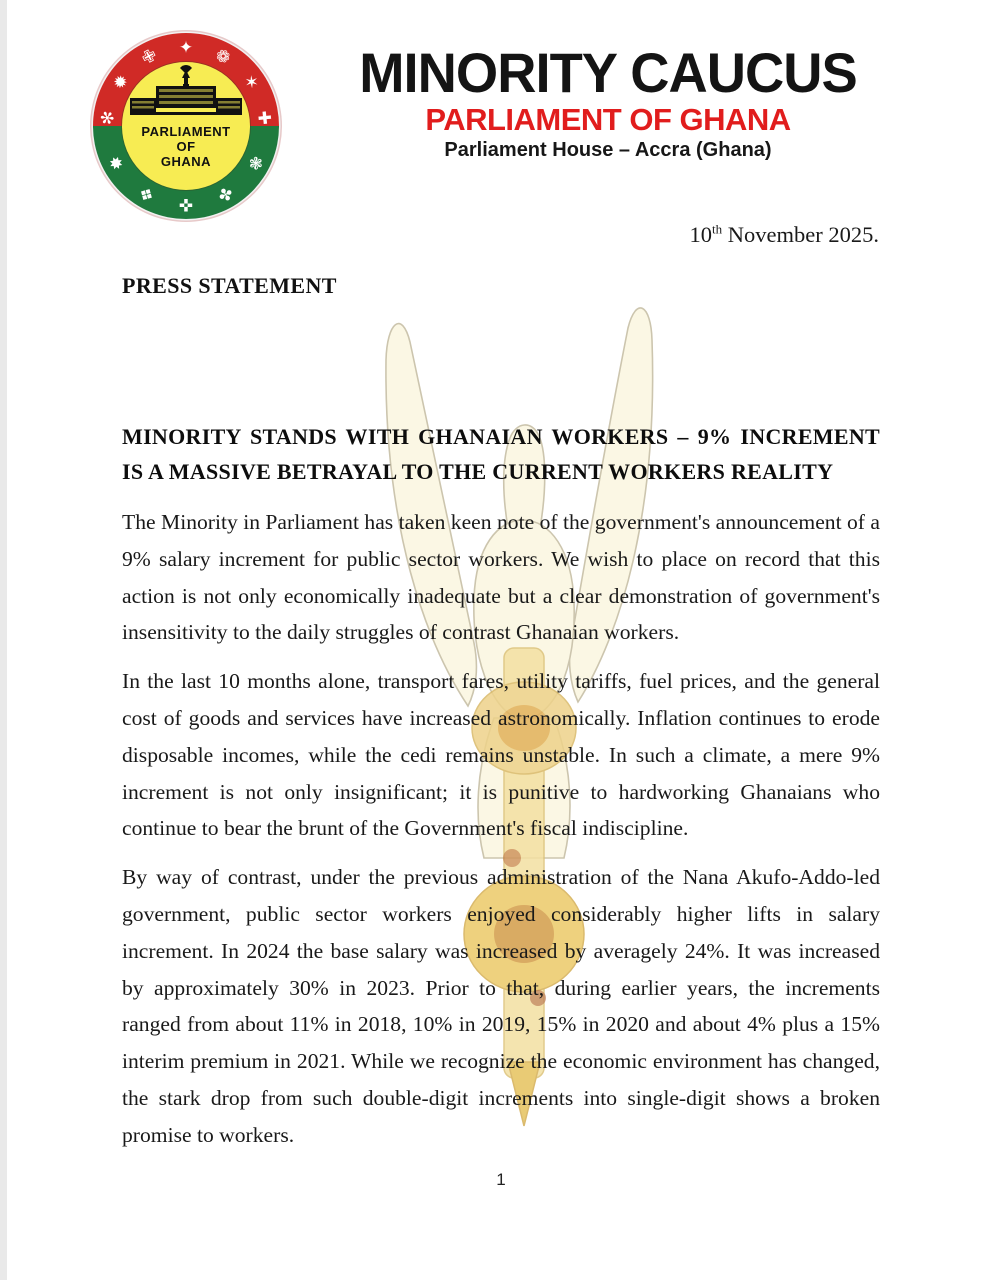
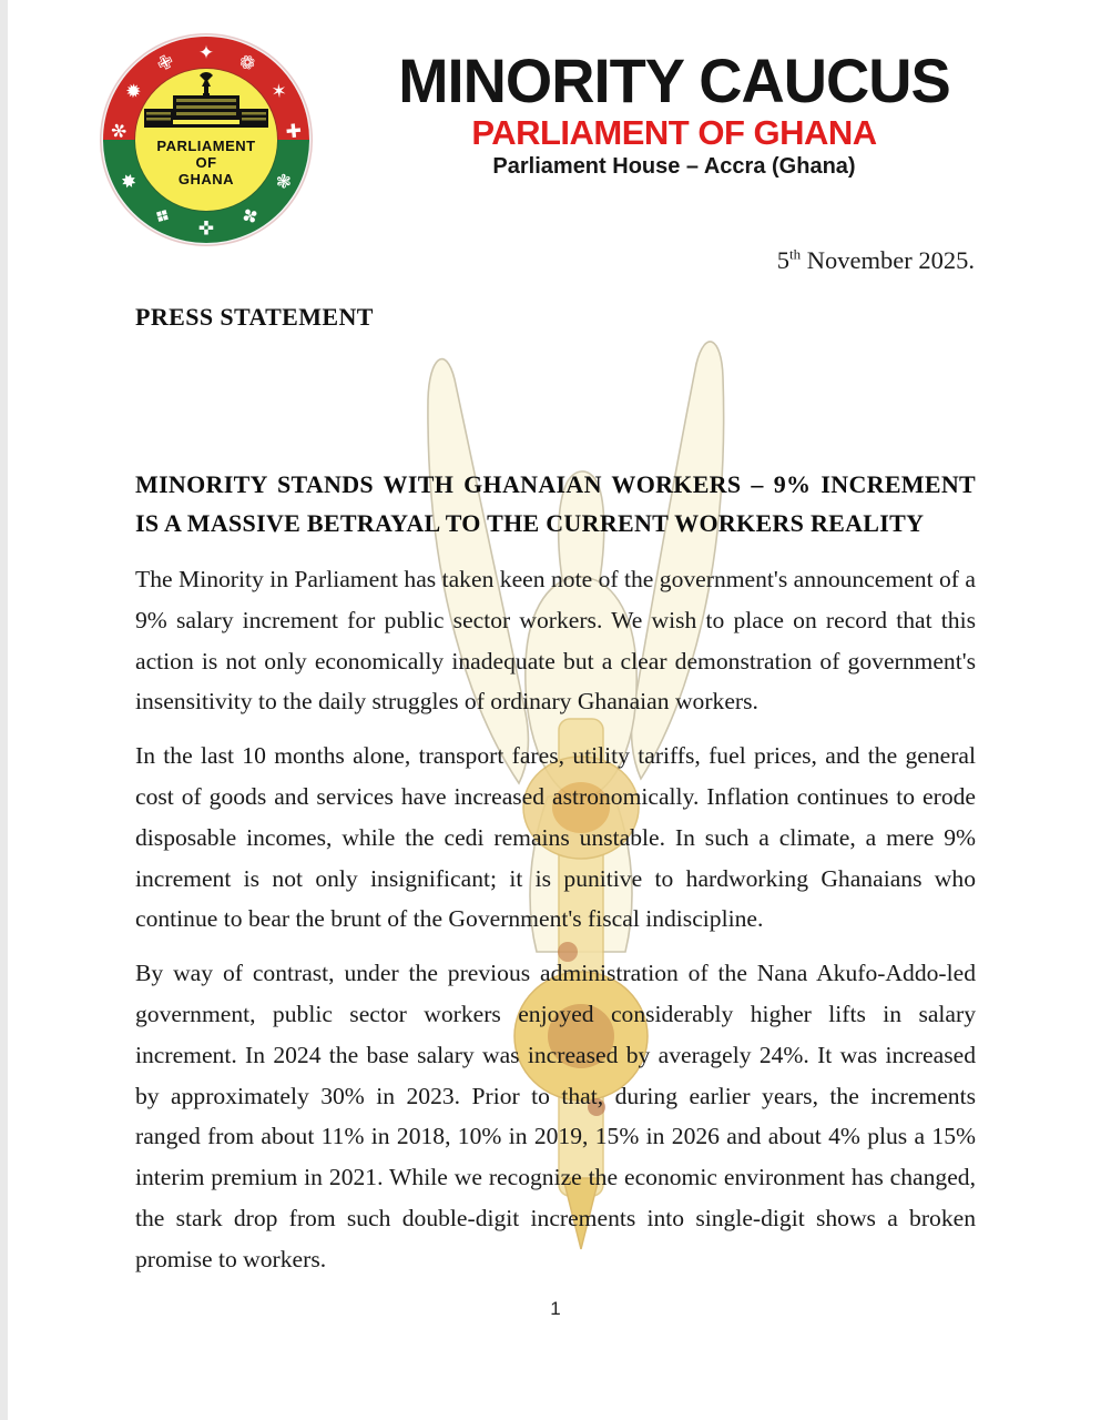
  ✦
  PARLIAMENT
  OF
  GHANA
  MINORITY CAUCUS
  PARLIAMENT OF GHANA
  Parliament House – Accra (Ghana)
- 10th November 2025.
+ 5th November 2025.
  PRESS STATEMENT
  MINORITY STANDS WITH GHANAIAN WORKERS – 9% INCREMENT IS A MASSIVE BETRAYAL TO THE CURRENT WORKERS REALITY
- The Minority in Parliament has taken keen note of the government's announcement of a 9% salary increment for public sector workers. We wish to place on record that this action is not only economically inadequate but a clear demonstration of government's insensitivity to the daily struggles of contrast Ghanaian workers.
+ The Minority in Parliament has taken keen note of the government's announcement of a 9% salary increment for public sector workers. We wish to place on record that this action is not only economically inadequate but a clear demonstration of government's insensitivity to the daily struggles of ordinary Ghanaian workers.
  In the last 10 months alone, transport fares, utility tariffs, fuel prices, and the general cost of goods and services have increased astronomically. Inflation continues to erode disposable incomes, while the cedi remains unstable. In such a climate, a mere 9% increment is not only insignificant; it is punitive to hardworking Ghanaians who continue to bear the brunt of the Government's fiscal indiscipline.
- By way of contrast, under the previous administration of the Nana Akufo-Addo-led government, public sector workers enjoyed considerably higher lifts in salary increment. In 2024 the base salary was increased by averagely 24%. It was increased by approximately 30% in 2023. Prior to that, during earlier years, the increments ranged from about 11% in 2018, 10% in 2019, 15% in 2020 and about 4% plus a 15% interim premium in 2021. While we recognize the economic environment has changed, the stark drop from such double-digit increments into single-digit shows a broken promise to workers.
+ By way of contrast, under the previous administration of the Nana Akufo-Addo-led government, public sector workers enjoyed considerably higher lifts in salary increment. In 2024 the base salary was increased by averagely 24%. It was increased by approximately 30% in 2023. Prior to that, during earlier years, the increments ranged from about 11% in 2018, 10% in 2019, 15% in 2026 and about 4% plus a 15% interim premium in 2021. While we recognize the economic environment has changed, the stark drop from such double-digit increments into single-digit shows a broken promise to workers.
  1
